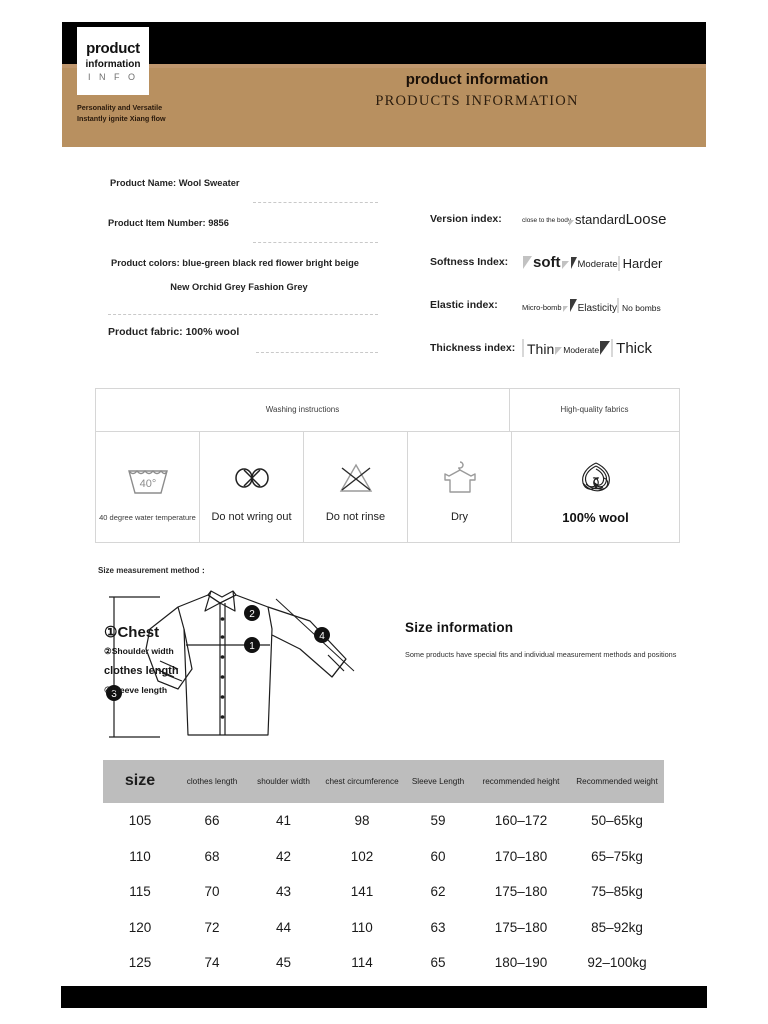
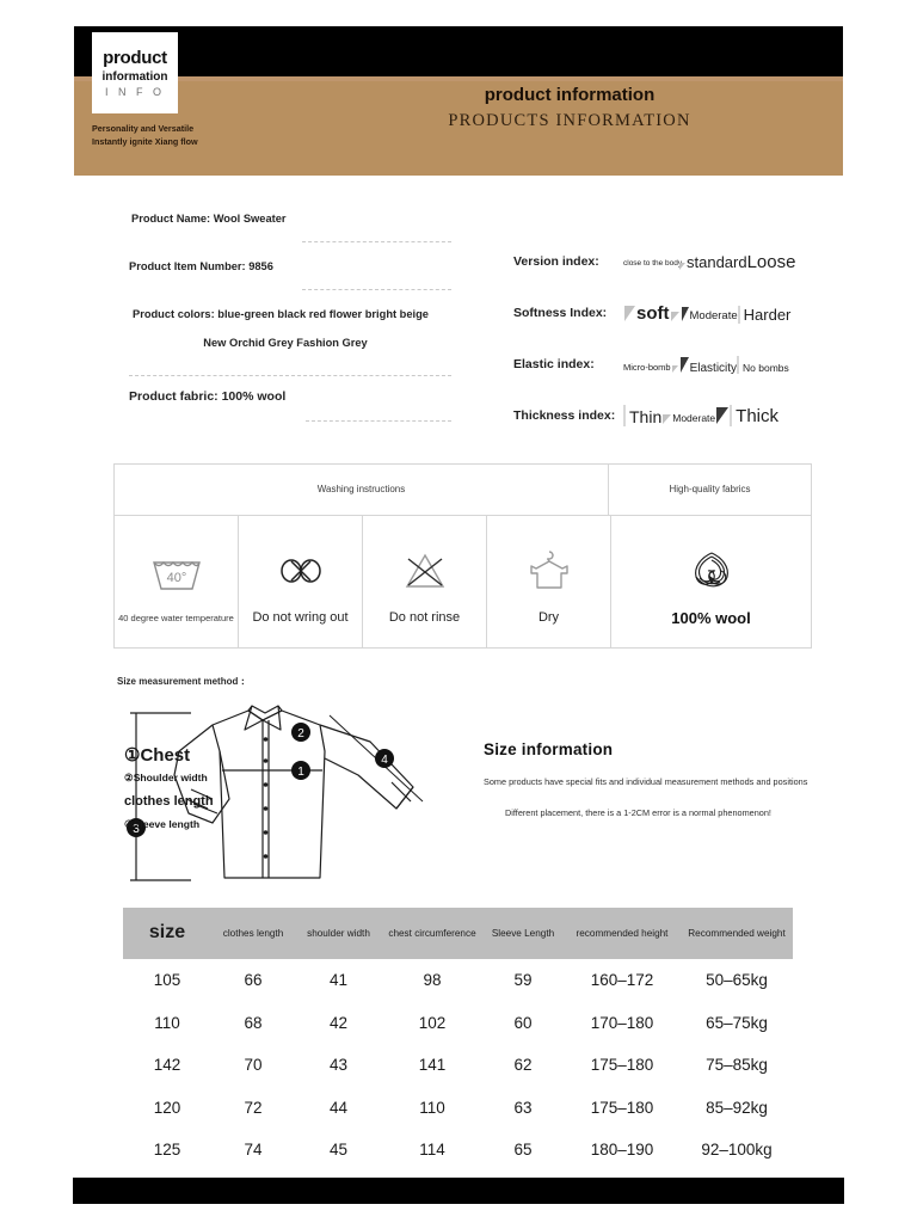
  product
  information
  I N F O
  Personality and Versatile
  Instantly ignite Xiang flow
  product information
  PRODUCTS INFORMATION
  Product Name: Wool Sweater
  Product Item Number: 9856
  Product colors: blue-green black red flower bright beige
  New Orchid Grey Fashion Grey
  Product fabric: 100% wool
  Version index:
  standard
  Loose
  Softness Index:
  soft
  Moderate
  Harder
  Elastic index:
  Micro-bomb
  Elasticity
  No bombs
  Thickness index:
  Thin
  Moderate
  Thick
  Washing instructions
  High-quality fabrics
  40°
  40 degree water temperature
  Do not wring out
  Do not rinse
  Dry
  100% wool
  Size measurement method：
  1
  2
  3
  4
  ①Chest
  ②Shoulder width
  clothes length
  ④Sleeve length
  Size information
  Some products have special fits and individual measurement methods and positions
+ Different placement, there is a 1-2CM error is a normal phenomenon!
  size
  clothes length
  shoulder width
  chest circumference
  Sleeve Length
  recommended height
  Recommended weight
  105
  66
  41
  98
  59
  160–172
  50–65kg
  110
  68
  42
  102
  60
  170–180
  65–75kg
- 115
+ 142
  70
  43
  141
  62
  175–180
  75–85kg
  120
  72
  44
  110
  63
  175–180
  85–92kg
  125
  74
  45
  114
  65
  180–190
  92–100kg
